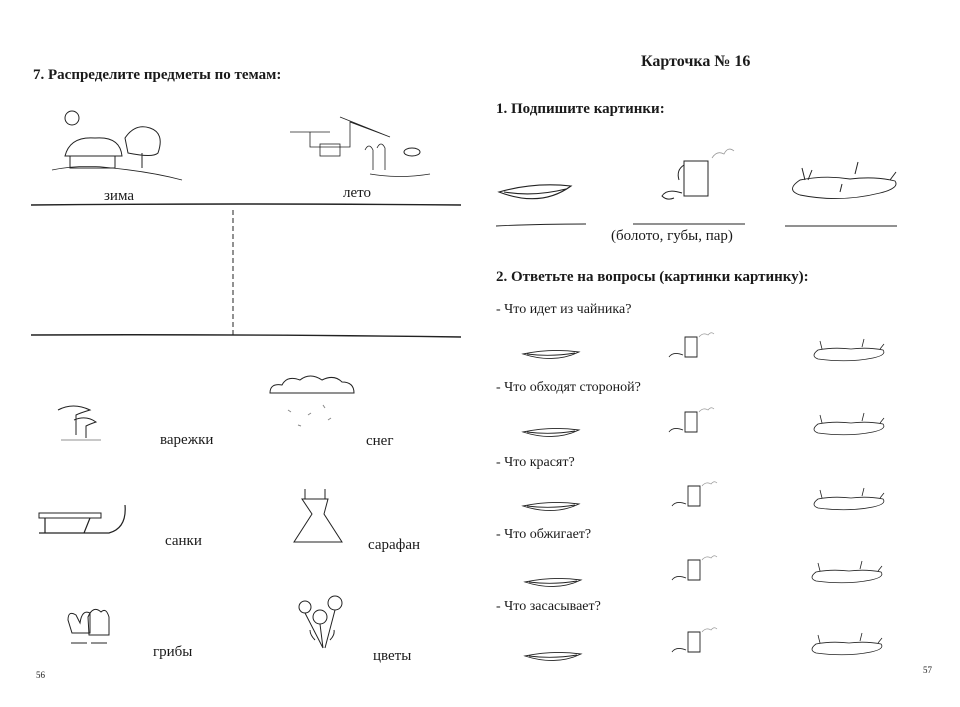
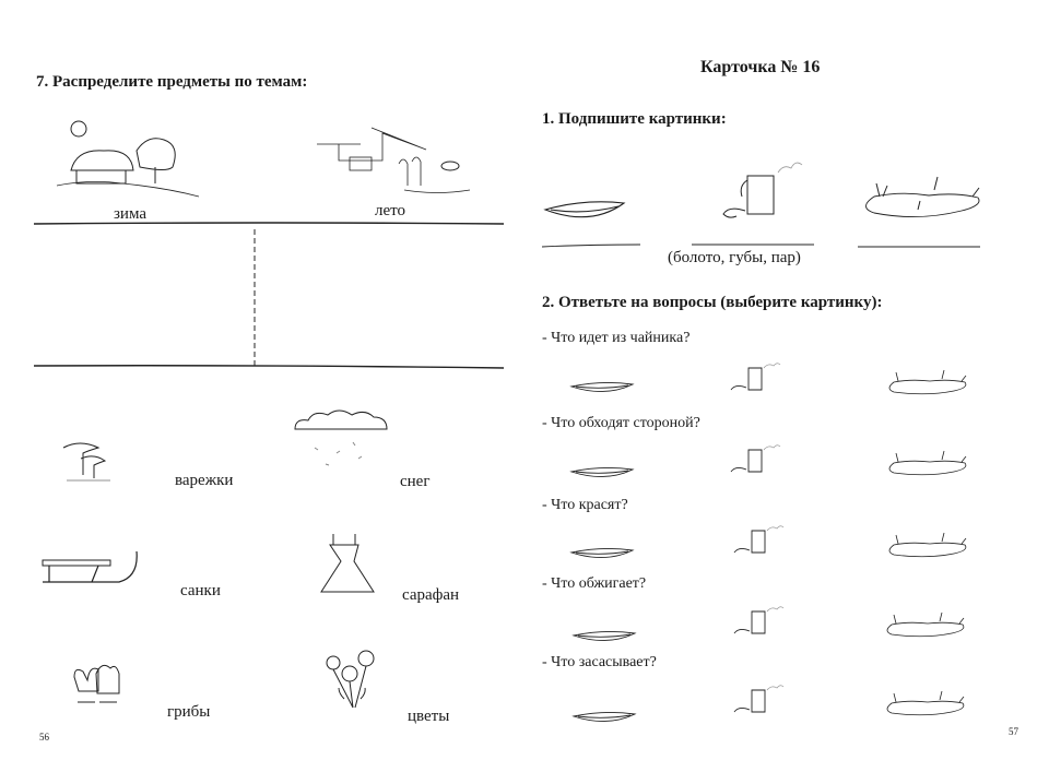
  7. Распределите предметы по темам:
  зима
  лето
  варежки
  снег
  санки
  сарафан
  грибы
  цветы
  56
  Карточка № 16
  1. Подпишите картинки:
  (болото, губы, пар)
- 2. Ответьте на вопросы (картинки картинку):
+ 2. Ответьте на вопросы (выберите картинку):
  - Что идет из чайника?
  - Что обходят стороной?
  - Что красят?
  - Что обжигает?
  - Что засасывает?
  57
